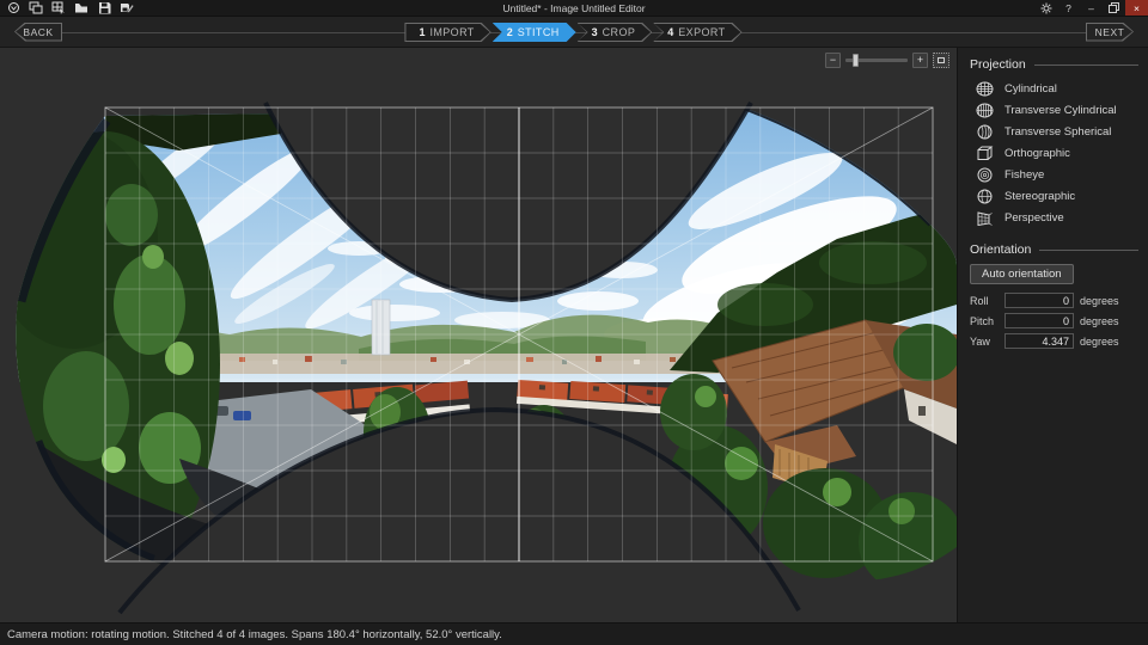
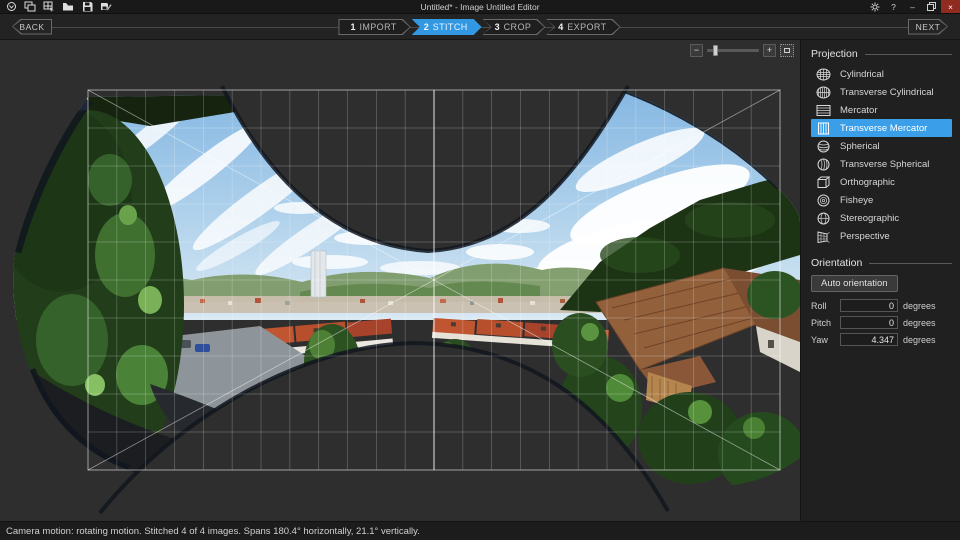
  Untitled* - Image Untitled Editor
  ?
  –
  ×
  BACK
  1
  IMPORT
  2
  STITCH
  3
  CROP
  4
  EXPORT
  NEXT
  −
  +
  Projection
  Cylindrical
  Transverse Cylindrical
+ Mercator
+ Transverse Mercator
+ Spherical
  Transverse Spherical
  Orthographic
  Fisheye
  Stereographic
  Perspective
  Orientation
  Auto orientation
  Roll
  0
  degrees
  Pitch
  0
  degrees
  Yaw
  4.347
  degrees
- Camera motion: rotating motion. Stitched 4 of 4 images. Spans 180.4° horizontally, 52.0° vertically.
+ Camera motion: rotating motion. Stitched 4 of 4 images. Spans 180.4° horizontally, 21.1° vertically.
